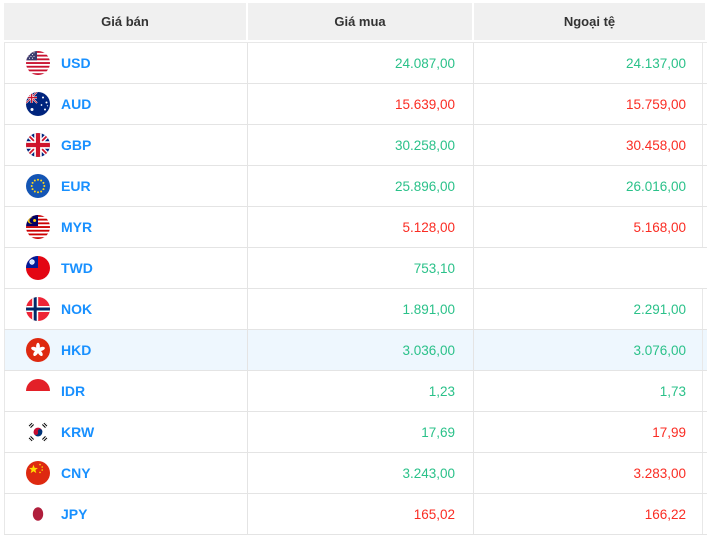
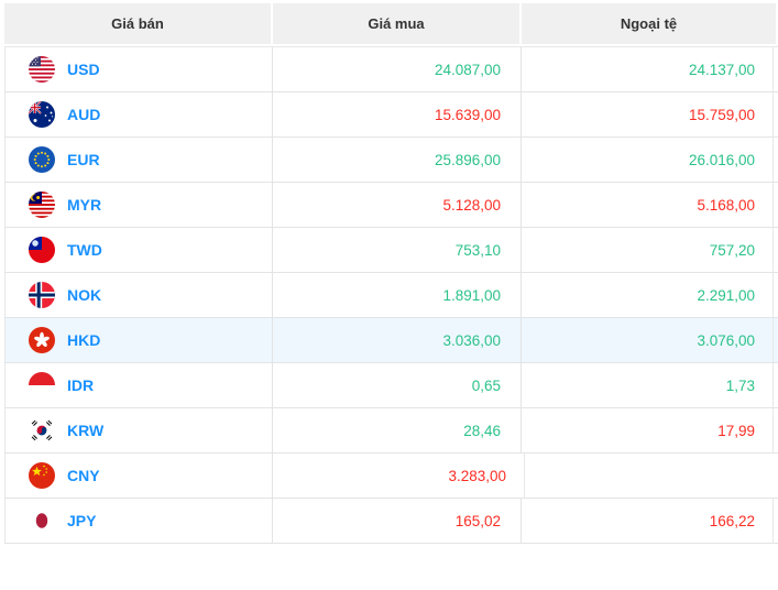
  Giá bán
  Giá mua
  Ngoại tệ
  USD
  24.087,00
  24.137,00
  AUD
  15.639,00
  15.759,00
- GBP
- 30.258,00
- 30.458,00
  EUR
  25.896,00
  26.016,00
  MYR
  5.128,00
  5.168,00
  TWD
  753,10
+ 757,20
  NOK
  1.891,00
  2.291,00
  HKD
  3.036,00
  3.076,00
  IDR
- 1,23
+ 0,65
  1,73
  KRW
- 17,69
+ 28,46
  17,99
  CNY
- 3.243,00
  3.283,00
  JPY
  165,02
  166,22
